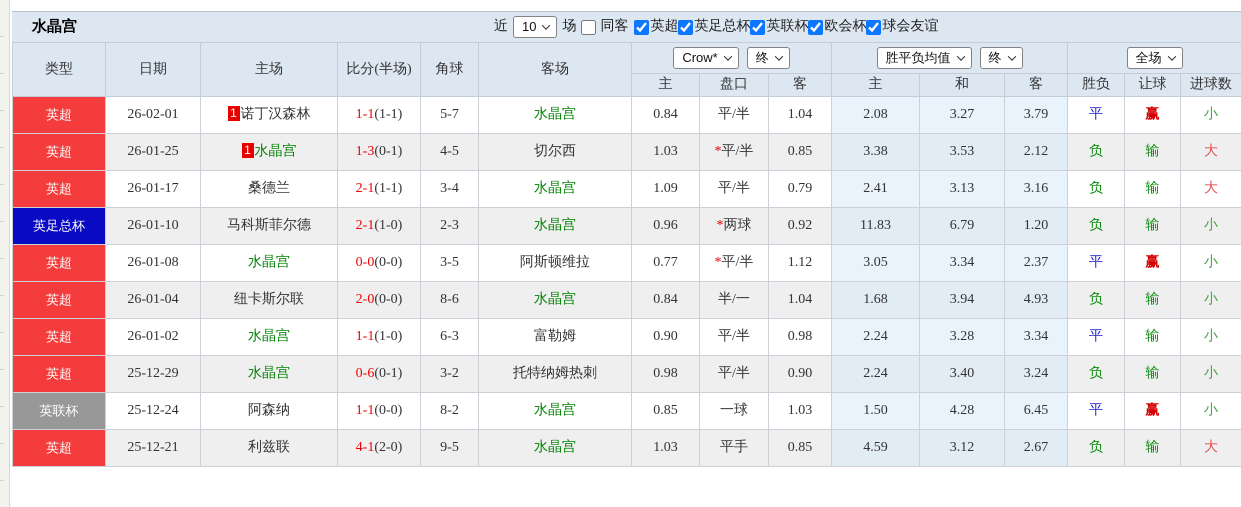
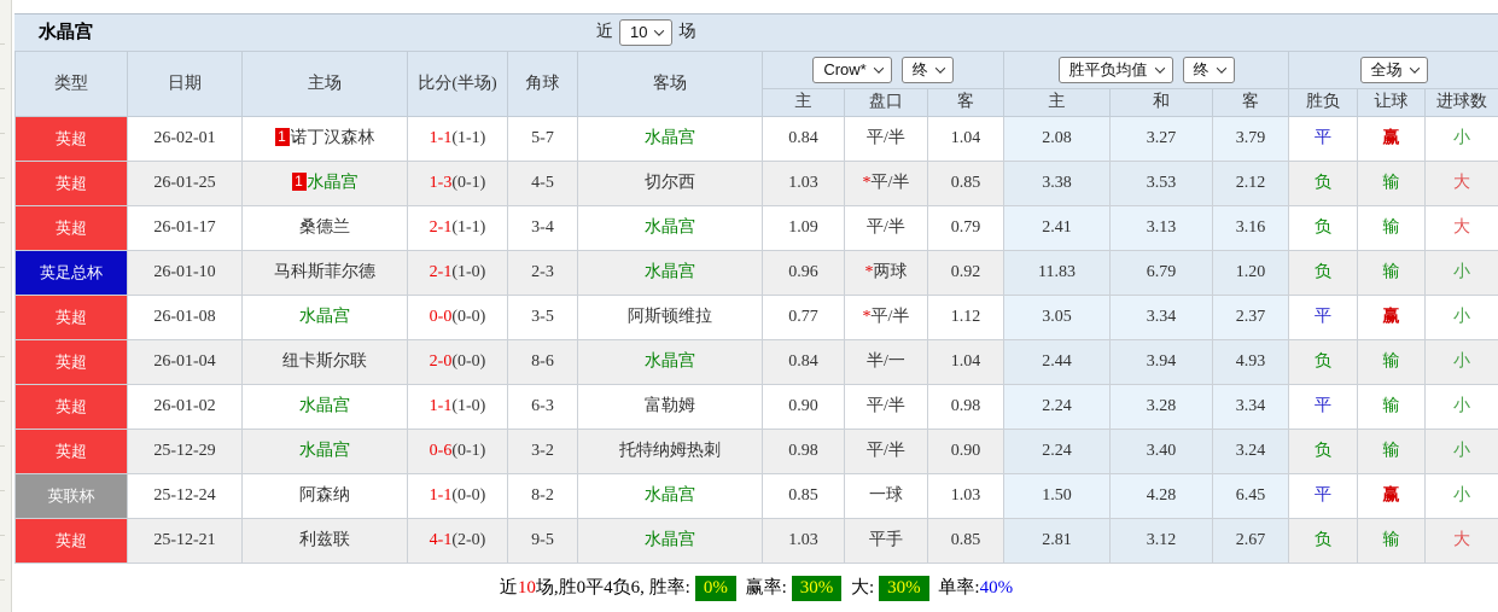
  水晶宫
  近
  10
  场
- 同客
- 英超
- 英足总杯
- 英联杯
- 欧会杯
- 球会友谊
  类型	日期	主场	比分(半场)	角球	客场	Crow* 终	胜平负均值 终	全场
  主	盘口	客	主	和	客	胜负	让球	进球数
  英超	26-02-01	1 诺丁汉森林	1-1(1-1)	5-7	水晶宫	0.84	平/半	1.04	2.08	3.27	3.79	平	赢	小
  英超	26-01-25	1 水晶宫	1-3(0-1)	4-5	切尔西	1.03	*平/半	0.85	3.38	3.53	2.12	负	输	大
  英超	26-01-17	桑德兰	2-1(1-1)	3-4	水晶宫	1.09	平/半	0.79	2.41	3.13	3.16	负	输	大
  英足总杯	26-01-10	马科斯菲尔德	2-1(1-0)	2-3	水晶宫	0.96	*两球	0.92	11.83	6.79	1.20	负	输	小
  英超	26-01-08	水晶宫	0-0(0-0)	3-5	阿斯顿维拉	0.77	*平/半	1.12	3.05	3.34	2.37	平	赢	小
- 英超	26-01-04	纽卡斯尔联	2-0(0-0)	8-6	水晶宫	0.84	半/一	1.04	1.68	3.94	4.93	负	输	小
+ 英超	26-01-04	纽卡斯尔联	2-0(0-0)	8-6	水晶宫	0.84	半/一	1.04	2.44	3.94	4.93	负	输	小
  英超	26-01-02	水晶宫	1-1(1-0)	6-3	富勒姆	0.90	平/半	0.98	2.24	3.28	3.34	平	输	小
  英超	25-12-29	水晶宫	0-6(0-1)	3-2	托特纳姆热刺	0.98	平/半	0.90	2.24	3.40	3.24	负	输	小
  英联杯	25-12-24	阿森纳	1-1(0-0)	8-2	水晶宫	0.85	一球	1.03	1.50	4.28	6.45	平	赢	小
- 英超	25-12-21	利兹联	4-1(2-0)	9-5	水晶宫	1.03	平手	0.85	4.59	3.12	2.67	负	输	大
+ 英超	25-12-21	利兹联	4-1(2-0)	9-5	水晶宫	1.03	平手	0.85	2.81	3.12	2.67	负	输	大
+ 近10场,胜0平4负6, 胜率: 0% 赢率: 30% 大: 30% 单率:40%
